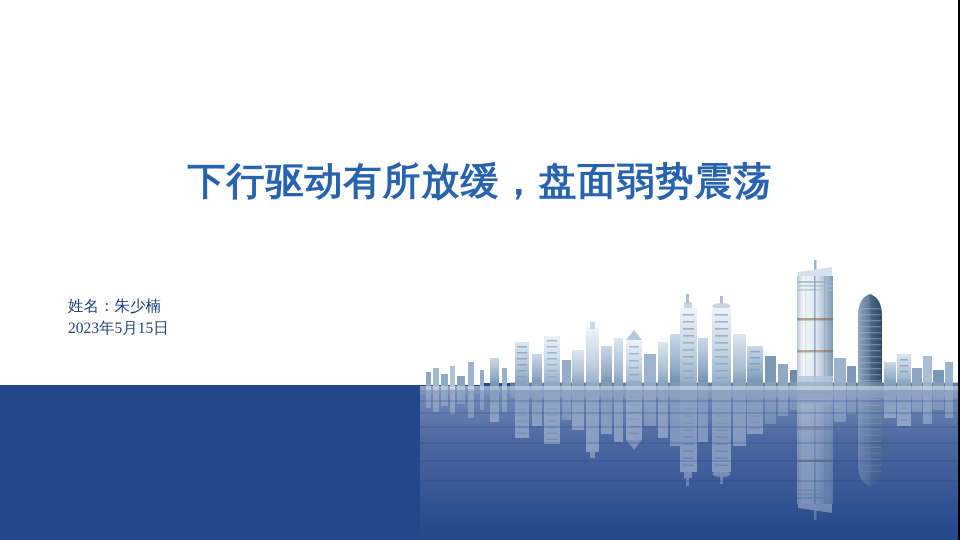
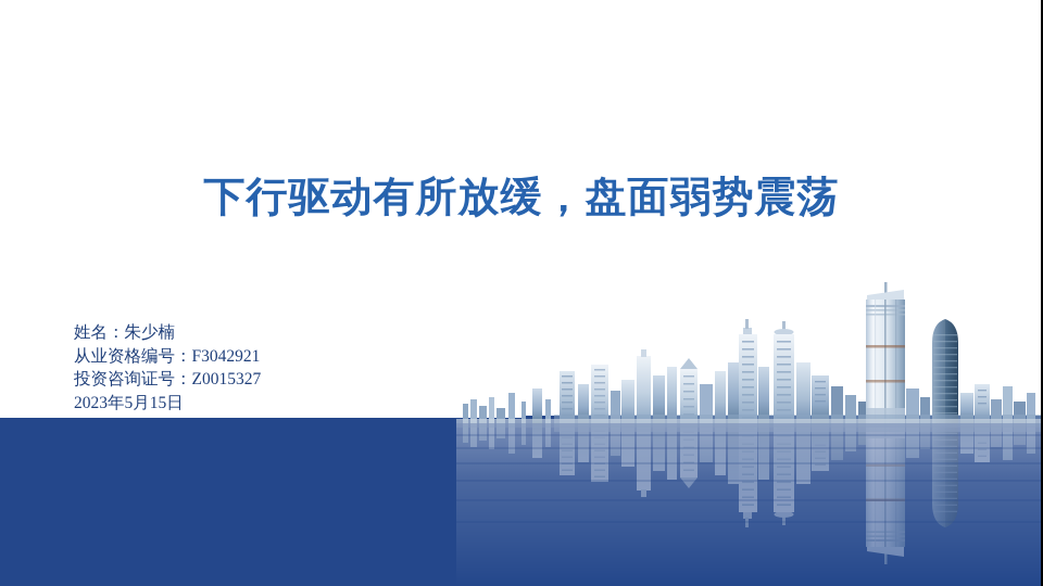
  下行驱动有所放缓，盘面弱势震荡
  姓名：朱少楠
+ 从业资格编号：F3042921
+ 投资咨询证号：Z0015327
  2023年5月15日
